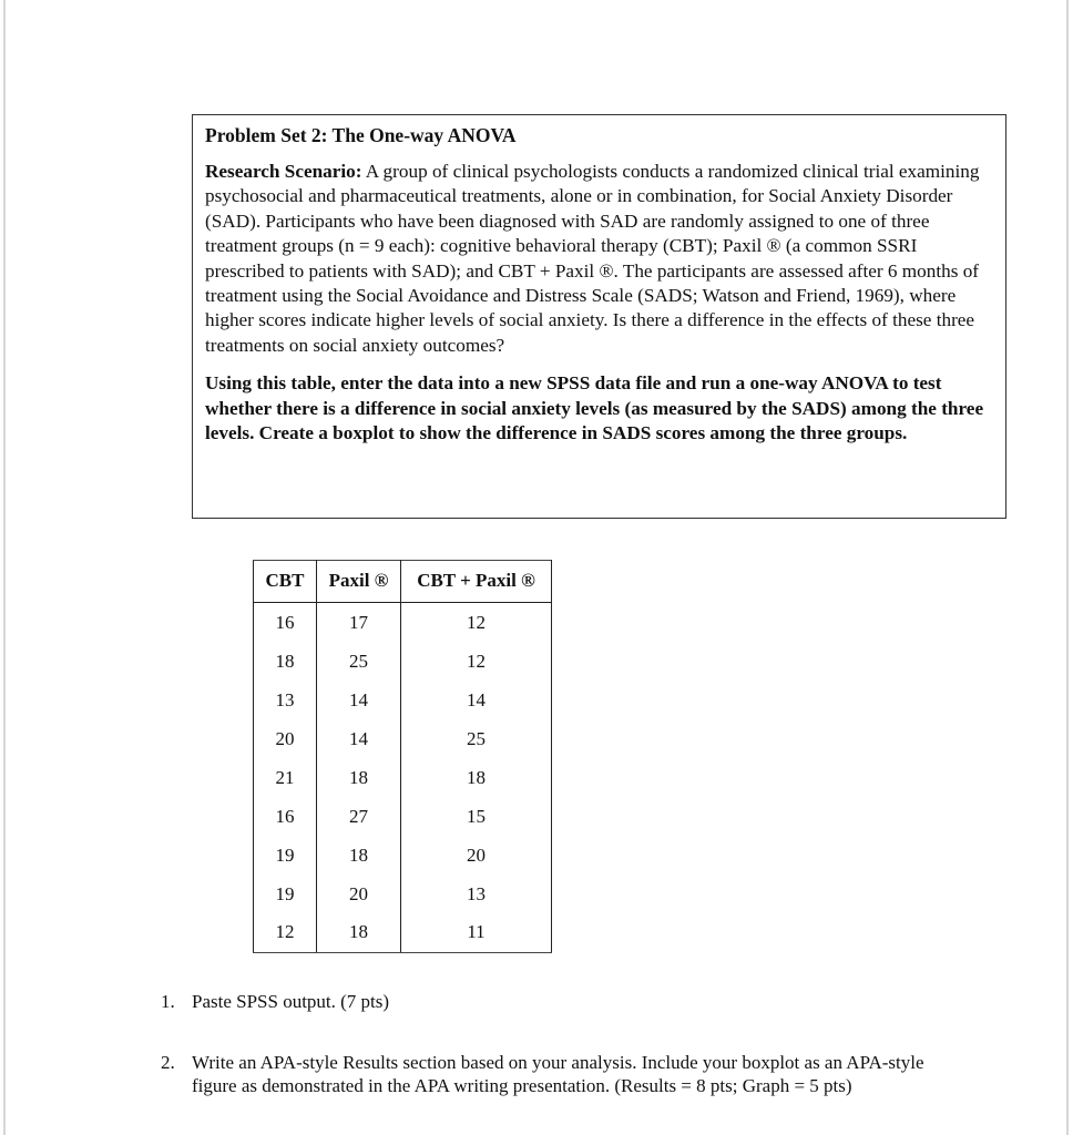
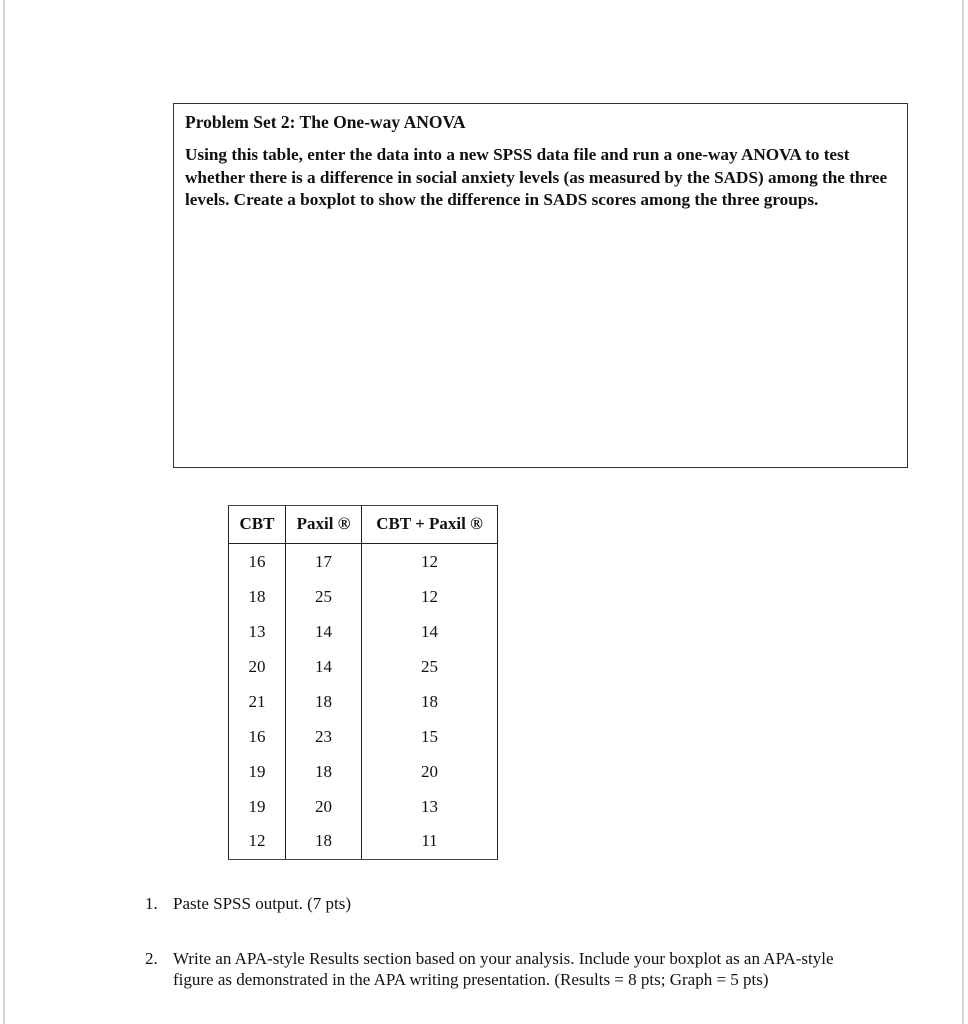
  Problem Set 2: The One-way ANOVA
- Research Scenario: A group of clinical psychologists conducts a randomized clinical trial examining psychosocial and pharmaceutical treatments, alone or in combination, for Social Anxiety Disorder (SAD). Participants who have been diagnosed with SAD are randomly assigned to one of three treatment groups (n = 9 each): cognitive behavioral therapy (CBT); Paxil ® (a common SSRI prescribed to patients with SAD); and CBT + Paxil ®. The participants are assessed after 6 months of treatment using the Social Avoidance and Distress Scale (SADS; Watson and Friend, 1969), where higher scores indicate higher levels of social anxiety. Is there a difference in the effects of these three treatments on social anxiety outcomes?
  Using this table, enter the data into a new SPSS data file and run a one-way ANOVA to test whether there is a difference in social anxiety levels (as measured by the SADS) among the three levels. Create a boxplot to show the difference in SADS scores among the three groups.
  CBT	Paxil ®	CBT + Paxil ®
  16	17	12
  18	25	12
  13	14	14
  20	14	25
  21	18	18
- 16	27	15
+ 16	23	15
  19	18	20
  19	20	13
  12	18	11
  1.
  Paste SPSS output. (7 pts)
  2.
  Write an APA-style Results section based on your analysis. Include your boxplot as an APA-style figure as demonstrated in the APA writing presentation. (Results = 8 pts; Graph = 5 pts)
